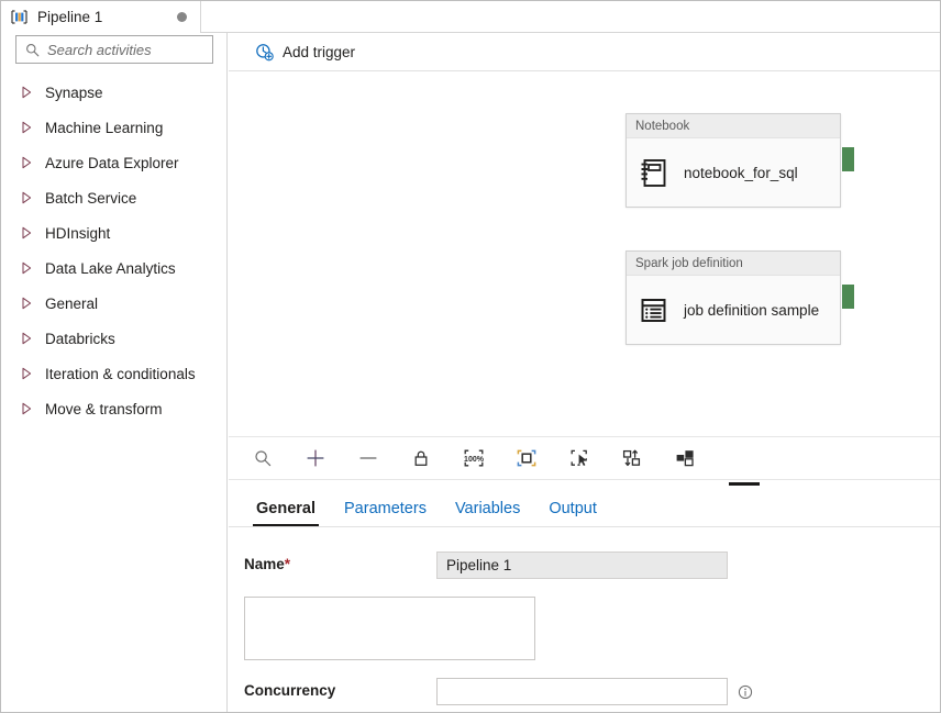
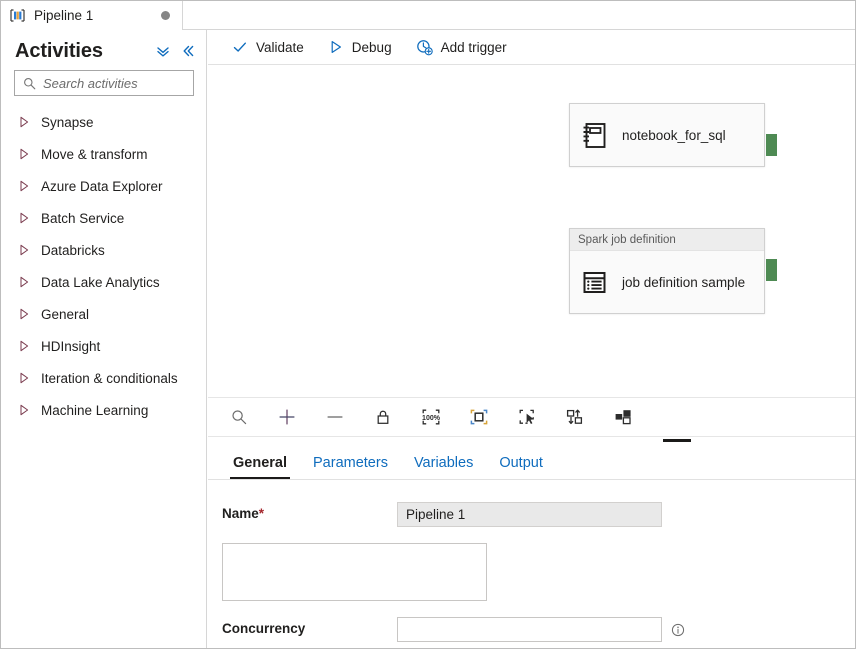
  Pipeline 1
+ Activities
  Search activities
  Synapse
- Machine Learning
+ Move & transform
  Azure Data Explorer
  Batch Service
- HDInsight
+ Databricks
  Data Lake Analytics
  General
- Databricks
+ HDInsight
  Iteration & conditionals
- Move & transform
+ Machine Learning
+ Validate
+ Debug
  Add trigger
- Notebook
  notebook_for_sql
  Spark job definition
  job definition sample
  General
  Parameters
  Variables
  Output
  Name*
  Pipeline 1
  Concurrency
